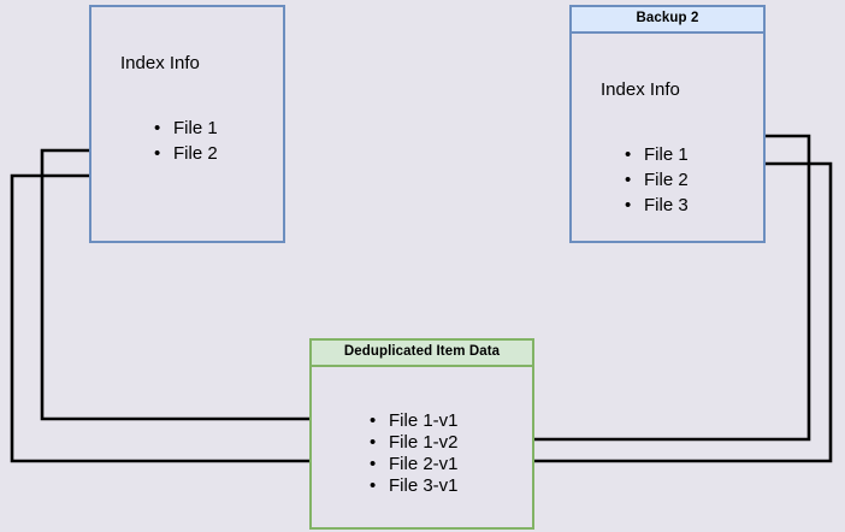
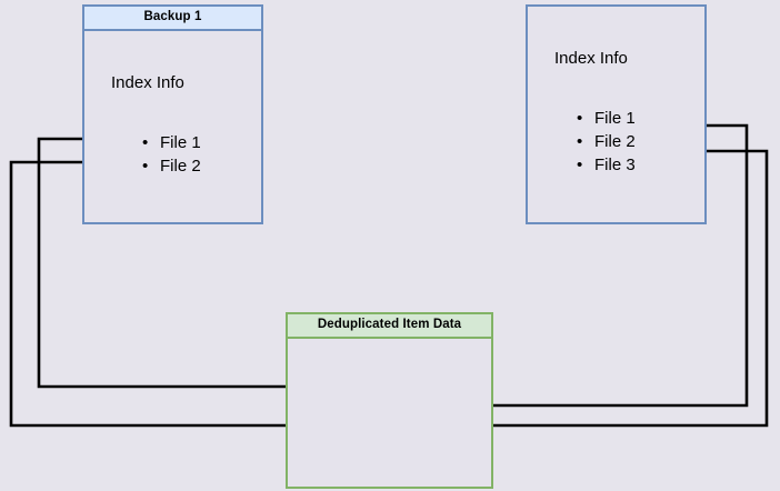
+ Backup 1
  Index Info
  File 1
  File 2
- Backup 2
  Index Info
  File 1
  File 2
  File 3
  Deduplicated Item Data
- File 1-v1
- File 1-v2
- File 2-v1
- File 3-v1
